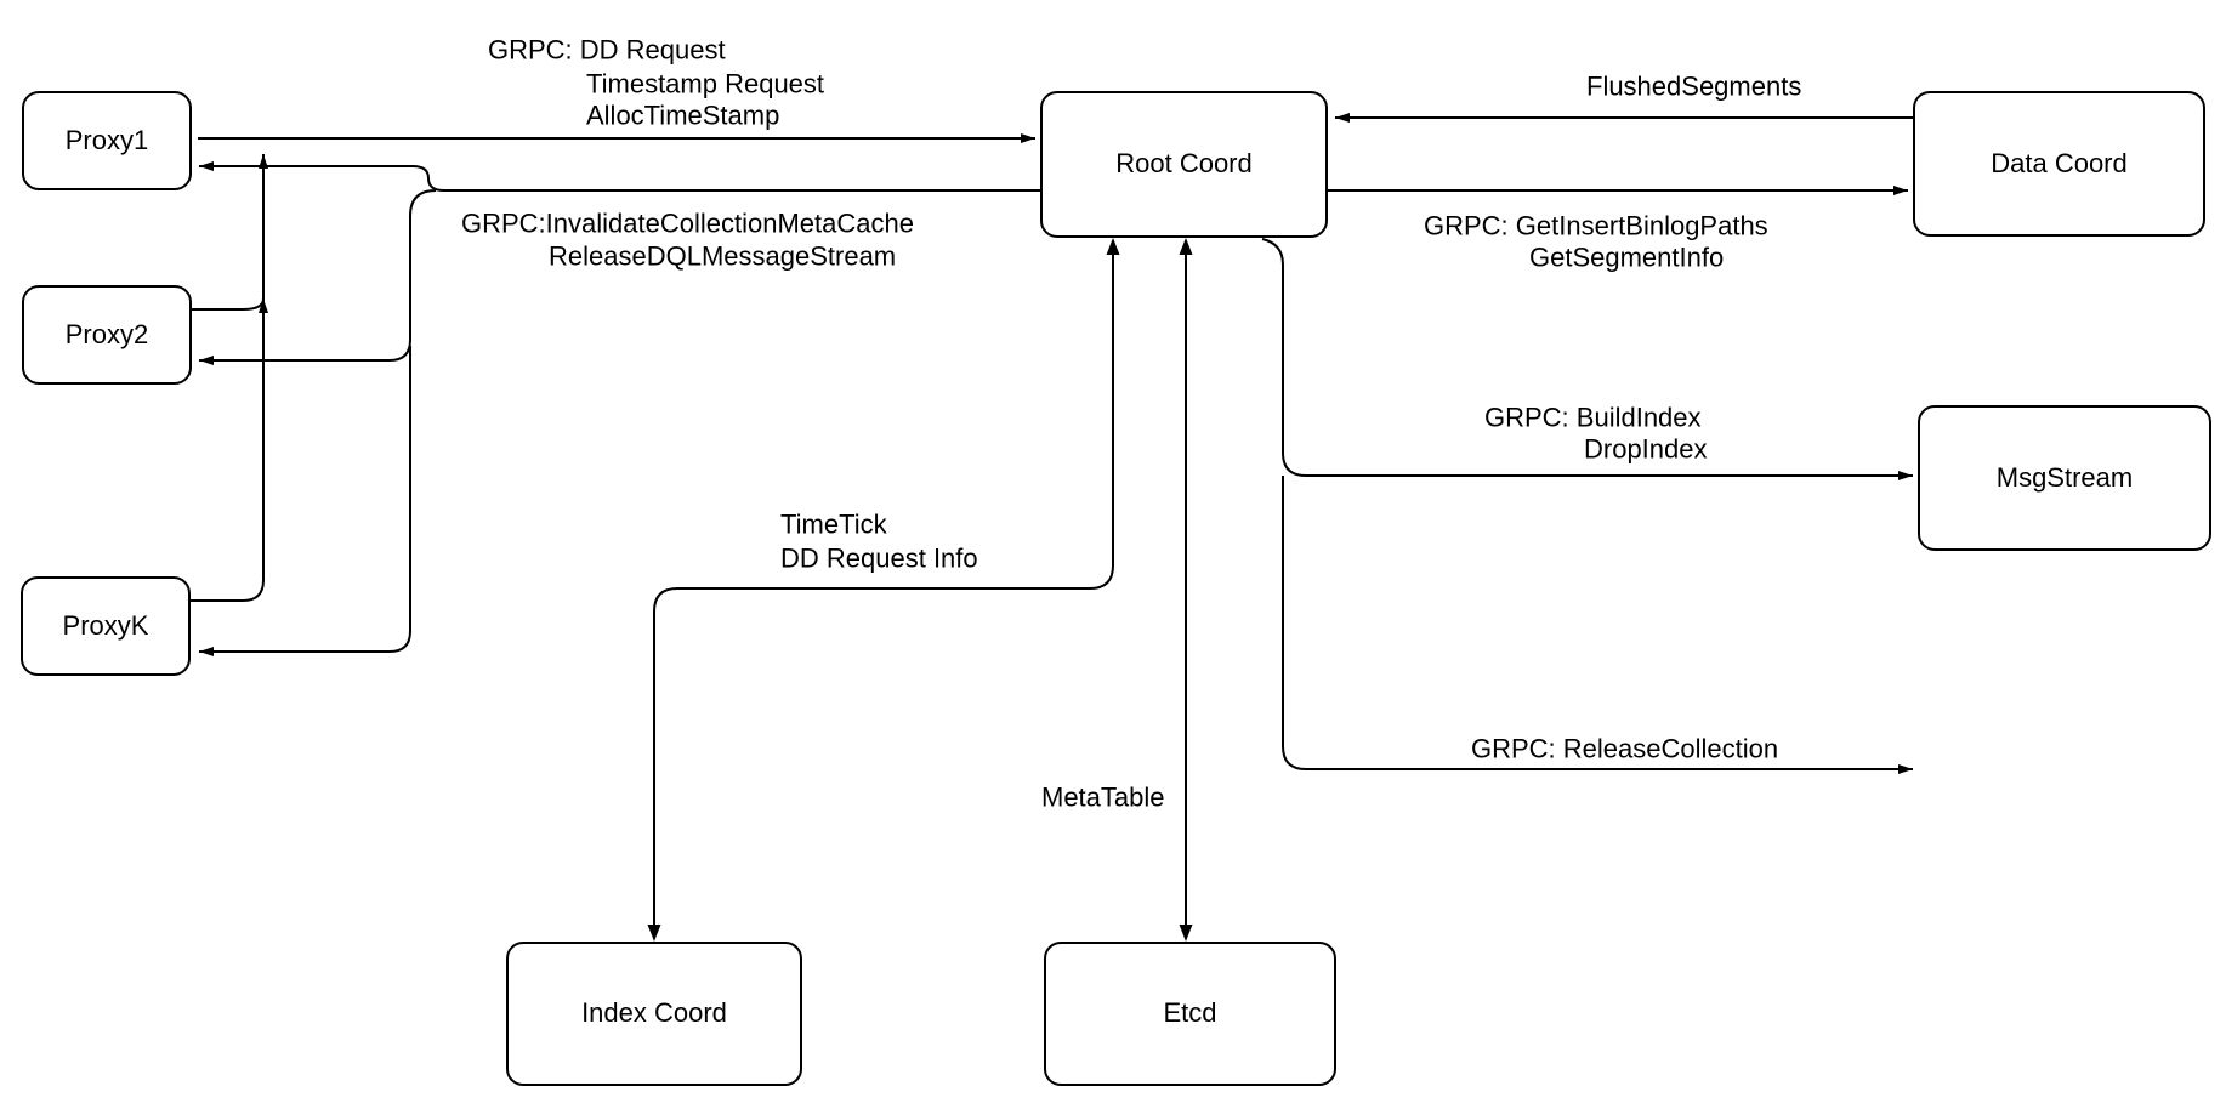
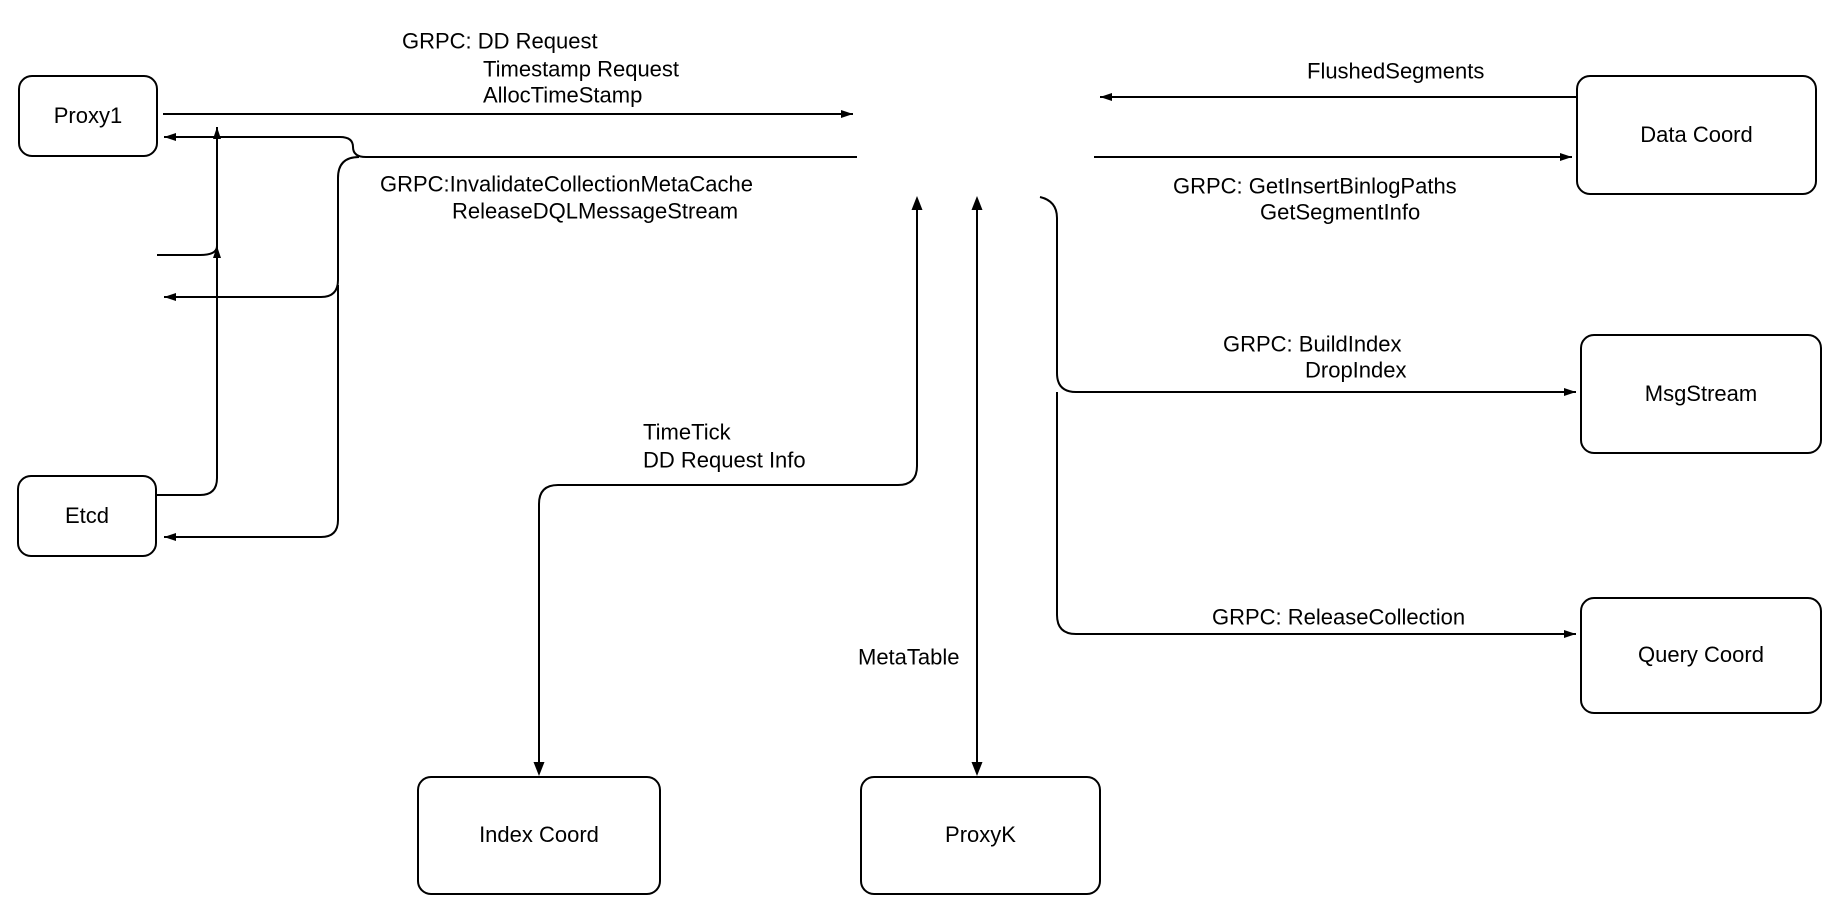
  Proxy1
- Proxy2
- ProxyK
+ Etcd
- Root Coord
  Data Coord
  MsgStream
+ Query Coord
  Index Coord
- Etcd
+ ProxyK
  GRPC: DD Request
  Timestamp Request
  AllocTimeStamp
  GRPC:InvalidateCollectionMetaCache
  ReleaseDQLMessageStream
  FlushedSegments
  GRPC: GetInsertBinlogPaths
  GetSegmentInfo
  GRPC: BuildIndex
  DropIndex
  GRPC: ReleaseCollection
  TimeTick
  DD Request Info
  MetaTable
